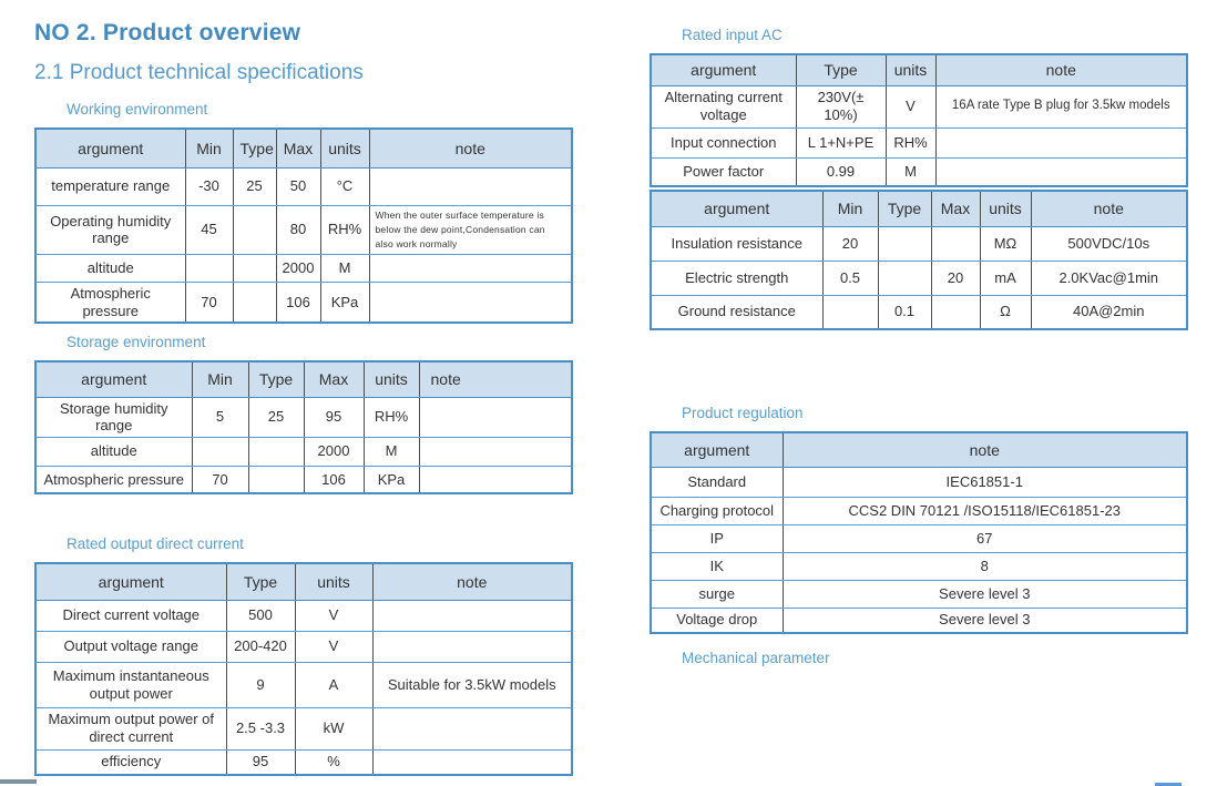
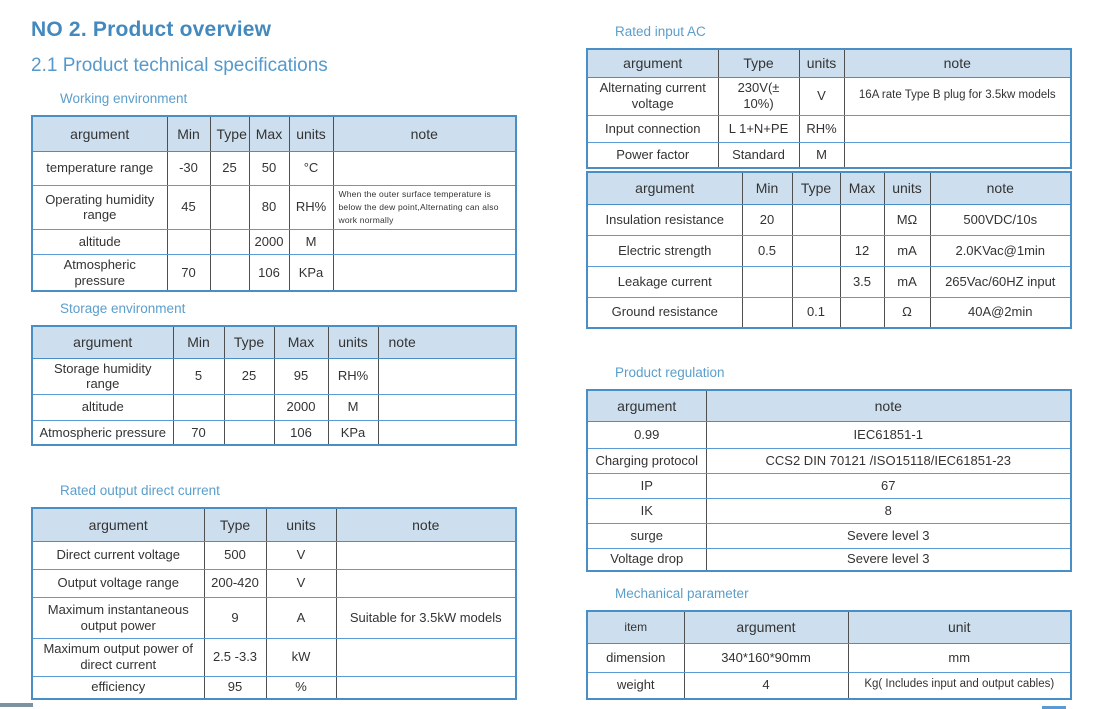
  NO 2. Product overview
  2.1 Product technical specifications
  Working environment
  argument	Min	Type	Max	units	note
  temperature range	-30	25	50	°C
- Operating humidity range	45		80	RH%	When the outer surface temperature is below the dew point,Condensation can also work normally
+ Operating humidity range	45		80	RH%	When the outer surface temperature is below the dew point,Alternating can also work normally
  altitude			2000	M
  Atmospheric pressure	70		106	KPa
  Storage environment
  argument	Min	Type	Max	units	note
  Storage humidity range	5	25	95	RH%
  altitude			2000	M
  Atmospheric pressure	70		106	KPa
  Rated output direct current
  argument	Type	units	note
  Direct current voltage	500	V
  Output voltage range	200-420	V
  Maximum instantaneous output power	9	A	Suitable for 3.5kW models
  Maximum output power of direct current	2.5 -3.3	kW
  efficiency	95	%
  Rated input AC
  argument	Type	units	note
  Alternating current voltage	230V(± 10%)	V	16A rate Type B plug for 3.5kw models
  Input connection	L 1+N+PE	RH%
- Power factor	0.99	M
+ Power factor	Standard	M
  argument	Min	Type	Max	units	note
  Insulation resistance	20			MΩ	500VDC/10s
- Electric strength	0.5		20	mA	2.0KVac@1min
+ Electric strength	0.5		12	mA	2.0KVac@1min
+ Leakage current			3.5	mA	265Vac/60HZ input
  Ground resistance		0.1		Ω	40A@2min
  Product regulation
  argument	note
- Standard	IEC61851-1
+ 0.99	IEC61851-1
  Charging protocol	CCS2 DIN 70121 /ISO15118/IEC61851-23
  IP	67
  IK	8
  surge	Severe level 3
  Voltage drop	Severe level 3
  Mechanical parameter
+ item	argument	unit
+ dimension	340*160*90mm	mm
+ weight	4	Kg( Includes input and output cables)
